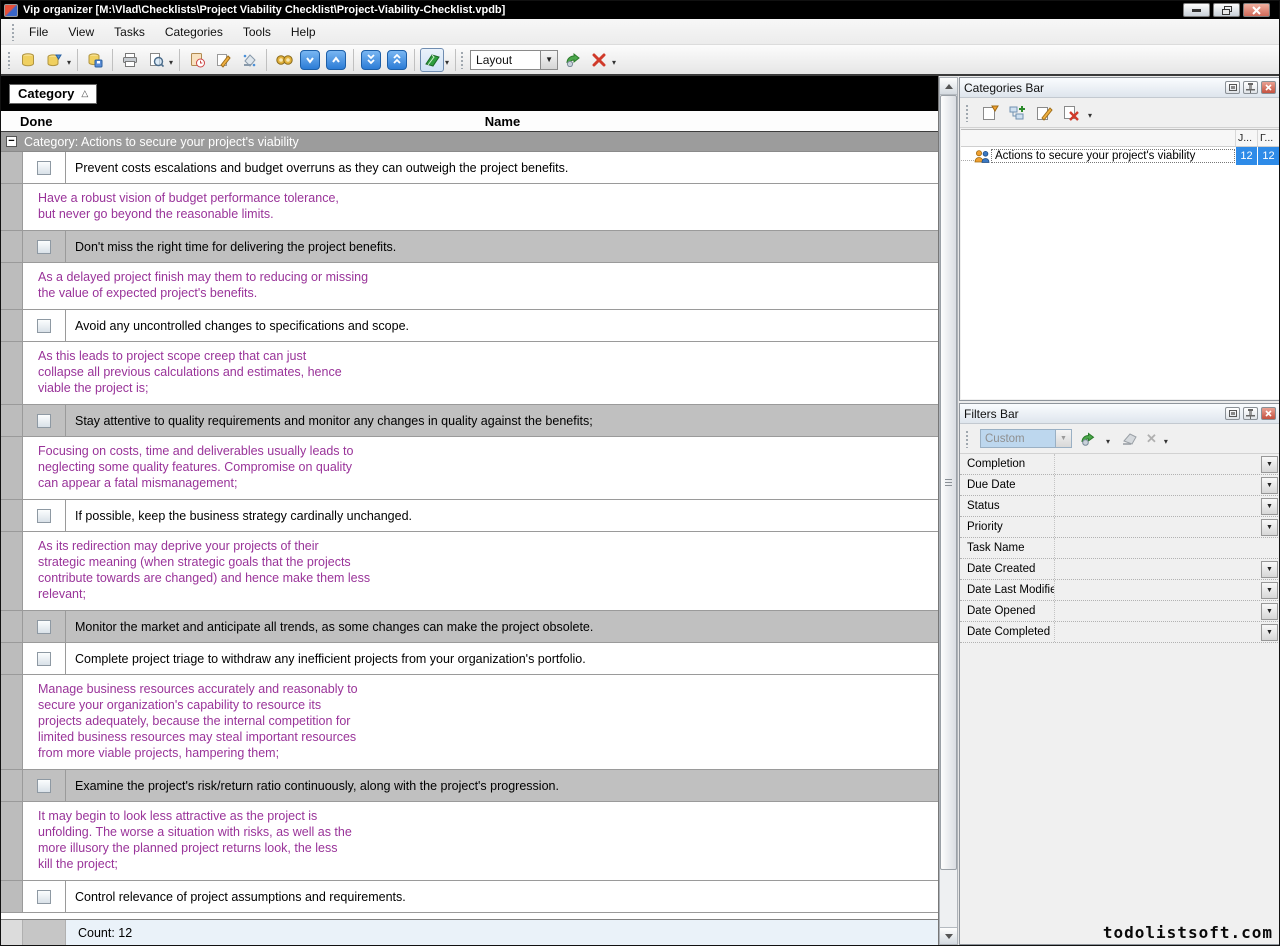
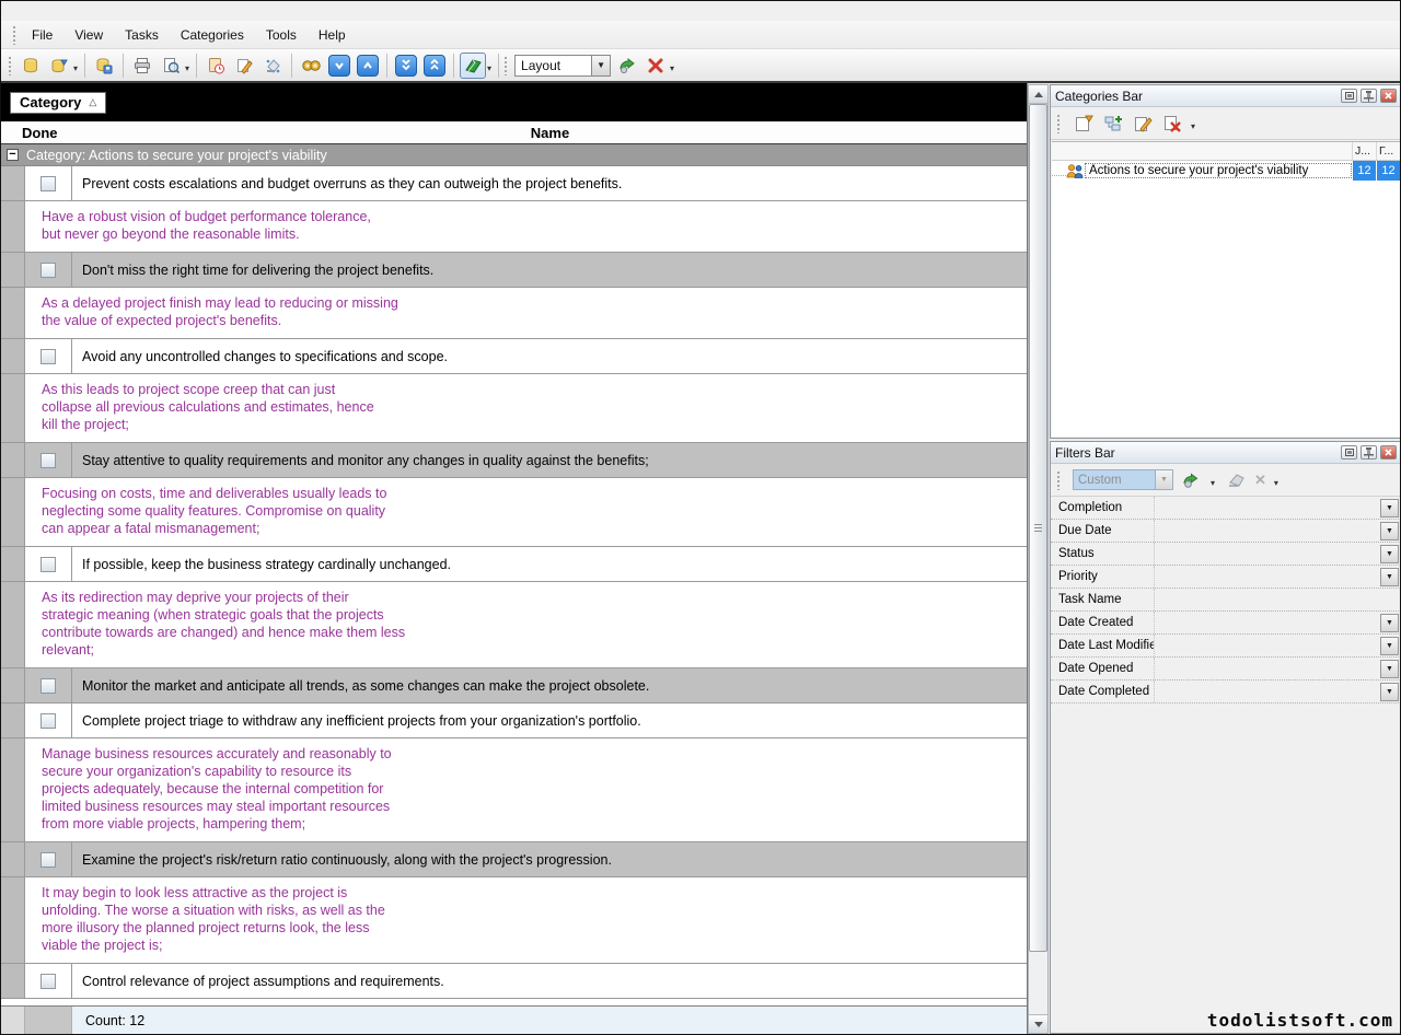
- Vip organizer [M:\Vlad\Checklists\Project Viability Checklist\Project-Viability-Checklist.vpdb]
  File View Tasks Categories Tools Help
  ▾
  ▾
  ▾
  Layout
  ▼
  ▾
  Category
  △
  Done
  Name
  −
  Category: Actions to secure your project's viability
  Prevent costs escalations and budget overruns as they can outweigh the project benefits.
  Have a robust vision of budget performance tolerance,
  but never go beyond the reasonable limits.
  Don't miss the right time for delivering the project benefits.
- As a delayed project finish may them to reducing or missing
+ As a delayed project finish may lead to reducing or missing
  the value of expected project's benefits.
  Avoid any uncontrolled changes to specifications and scope.
  As this leads to project scope creep that can just
  collapse all previous calculations and estimates, hence
- viable the project is;
+ kill the project;
  Stay attentive to quality requirements and monitor any changes in quality against the benefits;
  Focusing on costs, time and deliverables usually leads to
  neglecting some quality features. Compromise on quality
  can appear a fatal mismanagement;
  If possible, keep the business strategy cardinally unchanged.
  As its redirection may deprive your projects of their
  strategic meaning (when strategic goals that the projects
  contribute towards are changed) and hence make them less
  relevant;
  Monitor the market and anticipate all trends, as some changes can make the project obsolete.
  Complete project triage to withdraw any inefficient projects from your organization's portfolio.
  Manage business resources accurately and reasonably to
  secure your organization's capability to resource its
  projects adequately, because the internal competition for
  limited business resources may steal important resources
  from more viable projects, hampering them;
  Examine the project's risk/return ratio continuously, along with the project's progression.
  It may begin to look less attractive as the project is
  unfolding. The worse a situation with risks, as well as the
  more illusory the planned project returns look, the less
- kill the project;
+ viable the project is;
  Control relevance of project assumptions and requirements.
  Count: 12
  Categories Bar
  ▾
  J...
  Г...
  Actions to secure your project's viability
  12
  12
  Filters Bar
  Custom
  ▾
  ✕
  ▾
  Completion
  Due Date
  Status
  Priority
  Task Name
  Date Created
  Date Last Modifie
  Date Opened
  Date Completed
  todolistsoft.com
